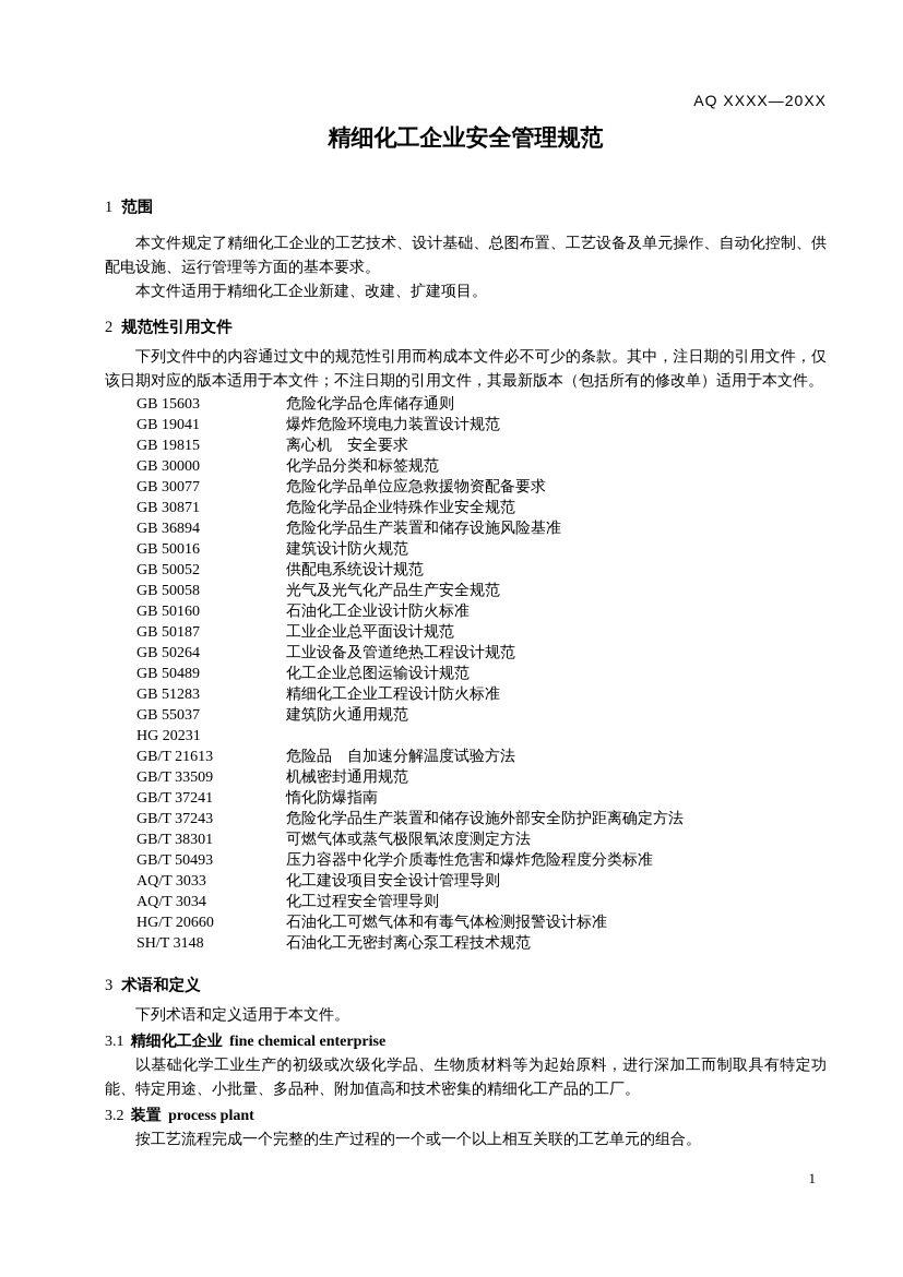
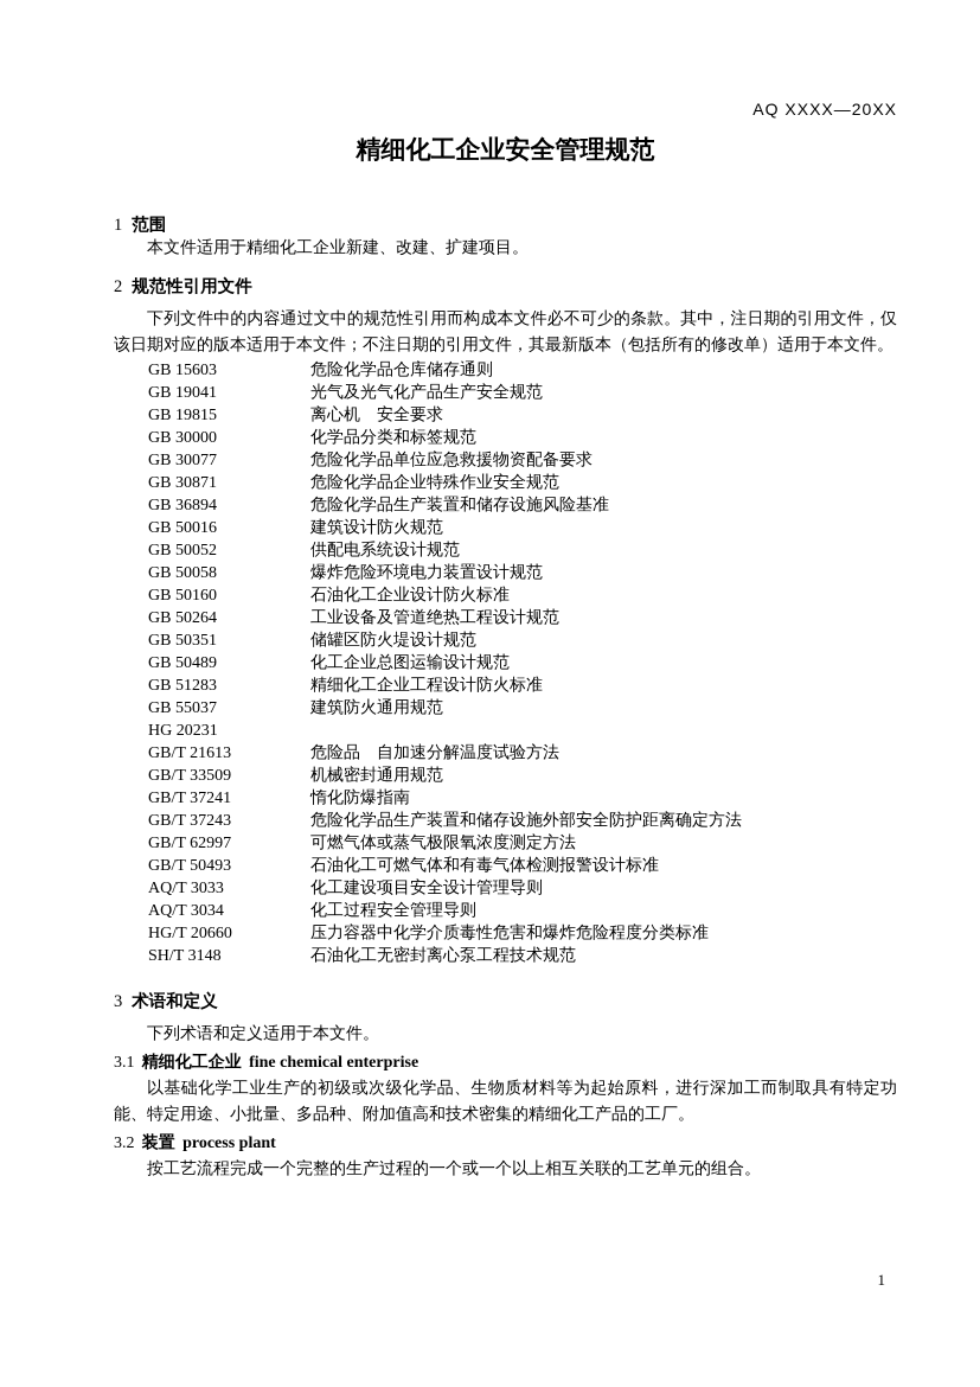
  AQ XXXX—20XX
  精细化工企业安全管理规范
  1 范围
- 本文件规定了精细化工企业的工艺技术、设计基础、总图布置、工艺设备及单元操作、自动化控制、供配电设施、运行管理等方面的基本要求。
  本文件适用于精细化工企业新建、改建、扩建项目。
  2 规范性引用文件
  下列文件中的内容通过文中的规范性引用而构成本文件必不可少的条款。其中，注日期的引用文件，仅该日期对应的版本适用于本文件；不注日期的引用文件，其最新版本（包括所有的修改单）适用于本文件。
  GB 15603
  危险化学品仓库储存通则
  GB 19041
- 爆炸危险环境电力装置设计规范
+ 光气及光气化产品生产安全规范
  GB 19815
  离心机 安全要求
  GB 30000
  化学品分类和标签规范
  GB 30077
  危险化学品单位应急救援物资配备要求
  GB 30871
  危险化学品企业特殊作业安全规范
  GB 36894
  危险化学品生产装置和储存设施风险基准
  GB 50016
  建筑设计防火规范
  GB 50052
  供配电系统设计规范
  GB 50058
- 光气及光气化产品生产安全规范
+ 爆炸危险环境电力装置设计规范
  GB 50160
  石油化工企业设计防火标准
- GB 50187
- 工业企业总平面设计规范
  GB 50264
  工业设备及管道绝热工程设计规范
+ GB 50351
+ 储罐区防火堤设计规范
  GB 50489
  化工企业总图运输设计规范
  GB 51283
  精细化工企业工程设计防火标准
  GB 55037
  建筑防火通用规范
  HG 20231
  GB/T 21613
  危险品 自加速分解温度试验方法
  GB/T 33509
  机械密封通用规范
  GB/T 37241
  惰化防爆指南
  GB/T 37243
  危险化学品生产装置和储存设施外部安全防护距离确定方法
- GB/T 38301
+ GB/T 62997
  可燃气体或蒸气极限氧浓度测定方法
  GB/T 50493
- 压力容器中化学介质毒性危害和爆炸危险程度分类标准
+ 石油化工可燃气体和有毒气体检测报警设计标准
  AQ/T 3033
  化工建设项目安全设计管理导则
  AQ/T 3034
  化工过程安全管理导则
  HG/T 20660
- 石油化工可燃气体和有毒气体检测报警设计标准
+ 压力容器中化学介质毒性危害和爆炸危险程度分类标准
  SH/T 3148
  石油化工无密封离心泵工程技术规范
  3 术语和定义
  下列术语和定义适用于本文件。
  3.1 精细化工企业 fine chemical enterprise
  以基础化学工业生产的初级或次级化学品、生物质材料等为起始原料，进行深加工而制取具有特定功能、特定用途、小批量、多品种、附加值高和技术密集的精细化工产品的工厂。
  3.2 装置 process plant
  按工艺流程完成一个完整的生产过程的一个或一个以上相互关联的工艺单元的组合。
  1
